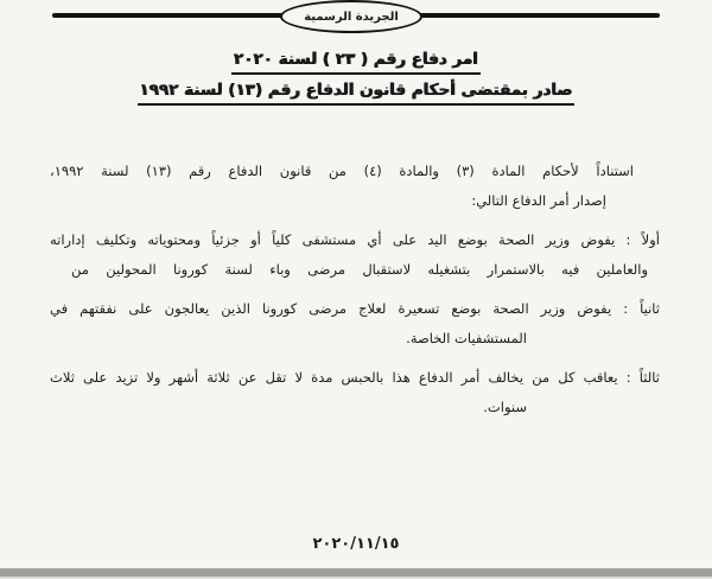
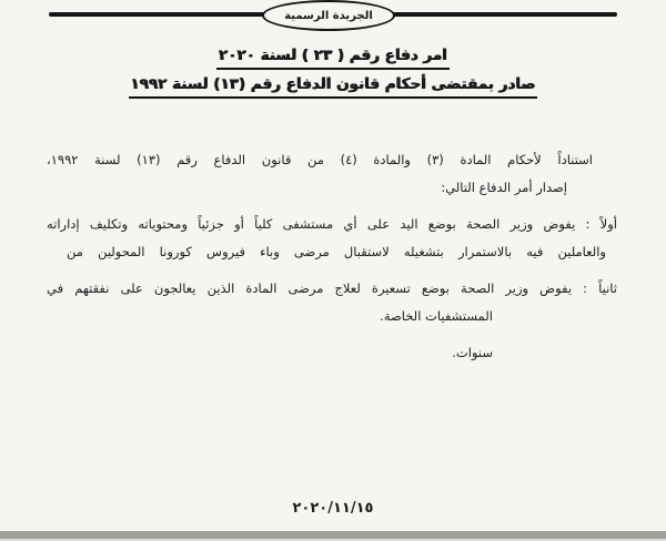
  الجريدة الرسمية
  امر دفاع رقم ( ٢٣ ) لسنة ٢٠٢٠
  صادر بمقتضى أحكام قانون الدفاع رقم (١٣) لسنة ١٩٩٢
  استناداً لأحكام المادة (٣) والمادة (٤) من قانون الدفاع رقم (١٣) لسنة ١٩٩٢،
  إصدار أمر الدفاع التالي:
  أولاً : يفوض وزير الصحة بوضع اليد على أي مستشفى كلياً أو جزئياً ومحتوياته وتكليف إداراته
- والعاملين فيه بالاستمرار بتشغيله لاستقبال مرضى وباء لسنة كورونا المحولين من
+ والعاملين فيه بالاستمرار بتشغيله لاستقبال مرضى وباء فيروس كورونا المحولين من
- ثانياً : يفوض وزير الصحة بوضع تسعيرة لعلاج مرضى كورونا الذين يعالجون على نفقتهم في
+ ثانياً : يفوض وزير الصحة بوضع تسعيرة لعلاج مرضى المادة الذين يعالجون على نفقتهم في
  المستشفيات الخاصة.
- ثالثاً : يعاقب كل من يخالف أمر الدفاع هذا بالحبس مدة لا تقل عن ثلاثة أشهر ولا تزيد على ثلاث
  سنوات.
  ٢٠٢٠/١١/١٥
